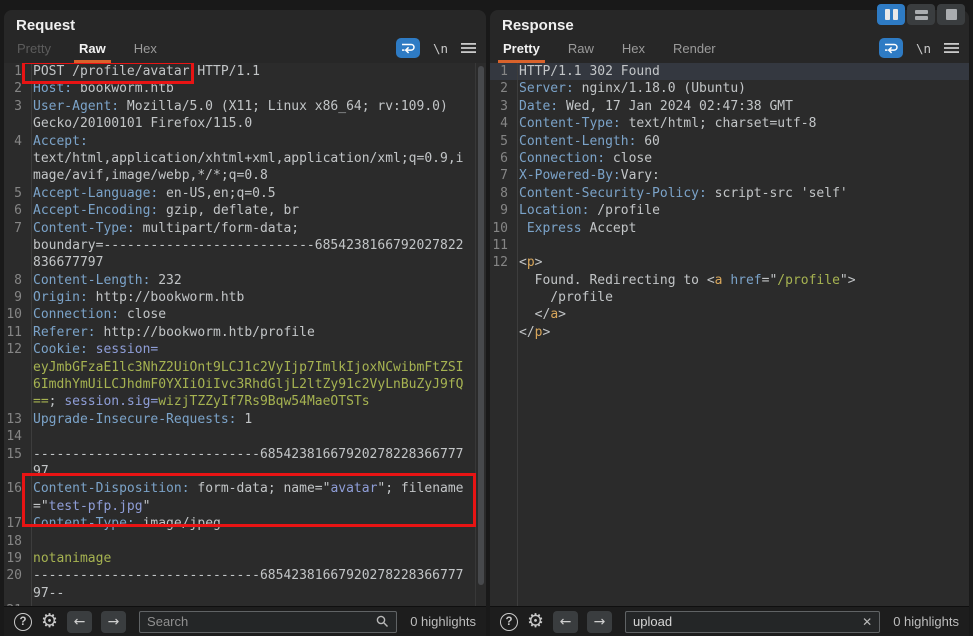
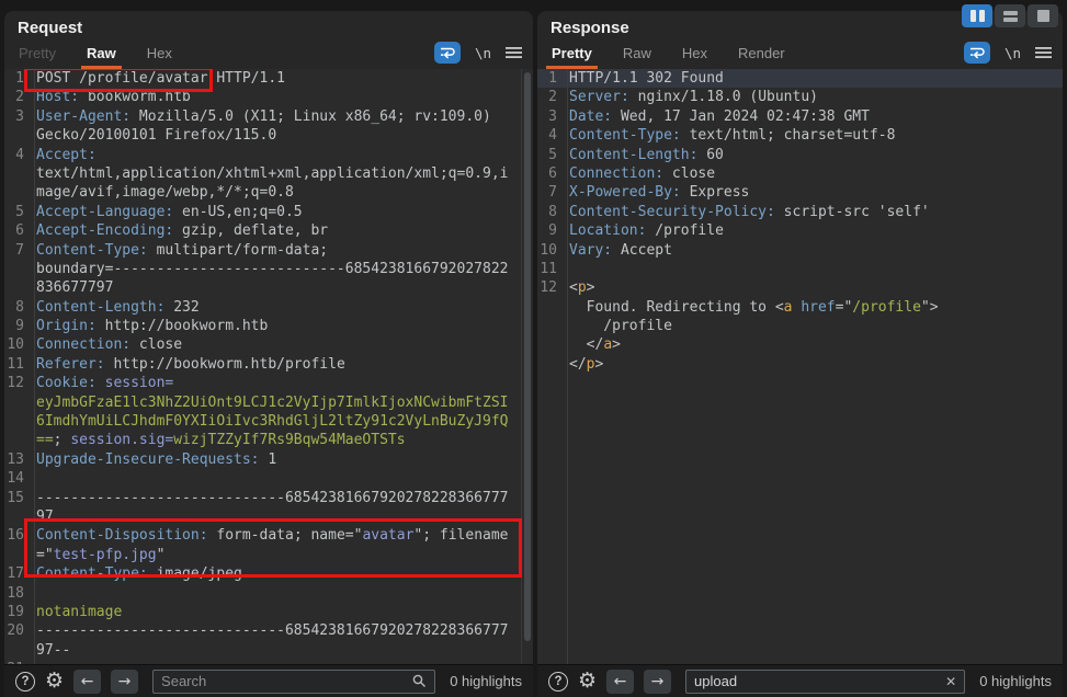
  Request
  Pretty
  Raw
  Hex
  \n
  1
  POST /profile/avatar HTTP/1.1
  2
  Host: bookworm.htb
  3
  User-Agent: Mozilla/5.0 (X11; Linux x86_64; rv:109.0)
  Gecko/20100101 Firefox/115.0
  4
  Accept:
  text/html,application/xhtml+xml,application/xml;q=0.9,i
  mage/avif,image/webp,*/*;q=0.8
  5
  Accept-Language: en-US,en;q=0.5
  6
  Accept-Encoding: gzip, deflate, br
  7
  Content-Type: multipart/form-data;
  boundary=---------------------------6854238166792027822
  836677797
  8
  Content-Length: 232
  9
  Origin: http://bookworm.htb
  10
  Connection: close
  11
  Referer: http://bookworm.htb/profile
  12
  Cookie: session=
  eyJmbGFzaE1lc3NhZ2UiOnt9LCJ1c2VyIjp7ImlkIjoxNCwibmFtZSI
  6ImdhYmUiLCJhdmF0YXIiOiIvc3RhdGljL2ltZy91c2VyLnBuZyJ9fQ
  ==; session.sig=wizjTZZyIf7Rs9Bqw54MaeOTSTs
  13
  Upgrade-Insecure-Requests: 1
  14
  15
  -----------------------------68542381667920278228366777
  97
  16
  Content-Disposition: form-data; name="avatar"; filename
  ="test-pfp.jpg"
  17
  Content-Type: image/jpeg
  18
  19
  notanimage
  20
  -----------------------------68542381667920278228366777
  97--
  ?
  ⚙
  ←
  →
  Search
  0 highlights
  Response
  Pretty
  Raw
  Hex
  Render
  \n
  1
  HTTP/1.1 302 Found
  2
  Server: nginx/1.18.0 (Ubuntu)
  3
  Date: Wed, 17 Jan 2024 02:47:38 GMT
  4
  Content-Type: text/html; charset=utf-8
  5
  Content-Length: 60
  6
  Connection: close
  7
- X-Powered-By:Vary:
+ X-Powered-By: Express
  8
  Content-Security-Policy: script-src 'self'
  9
  Location: /profile
  10
- Express Accept
+ Vary: Accept
  11
  12
  <p>
  Found. Redirecting to <a href="/profile">
  /profile
  </a>
  </p>
  ?
  ⚙
  ←
  →
  upload
  ✕
  0 highlights
